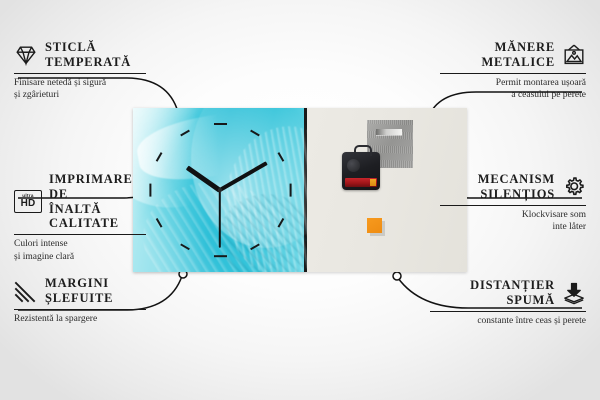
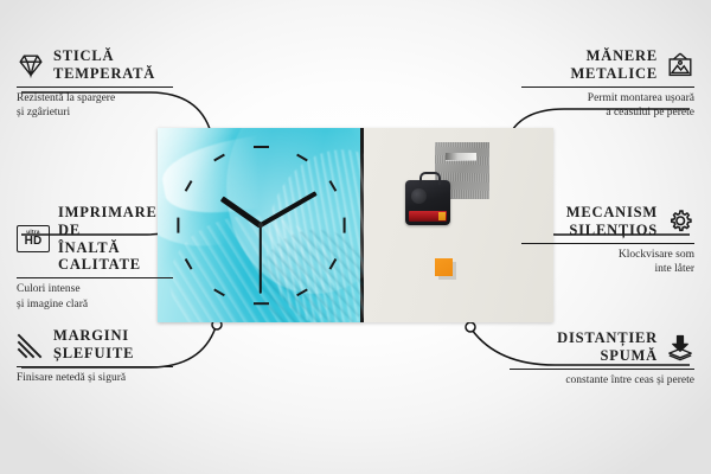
  STICLĂ
  TEMPERATĂ
- Finisare netedă și sigură
+ Rezistentă la spargere
  și zgârieturi
  HD
  IMPRIMARE DE
  ÎNALTĂ CALITATE
  Culori intense
  și imagine clară
  MARGINI
  ȘLEFUITE
- Rezistentă la spargere
+ Finisare netedă și sigură
  MĂNERE
  METALICE
  Permit montarea ușoară
  a ceasului pe perete
  MECANISM
  SILENȚIOS
  Klockvisare som
  inte låter
  DISTANȚIER
  SPUMĂ
  constante între ceas și perete
